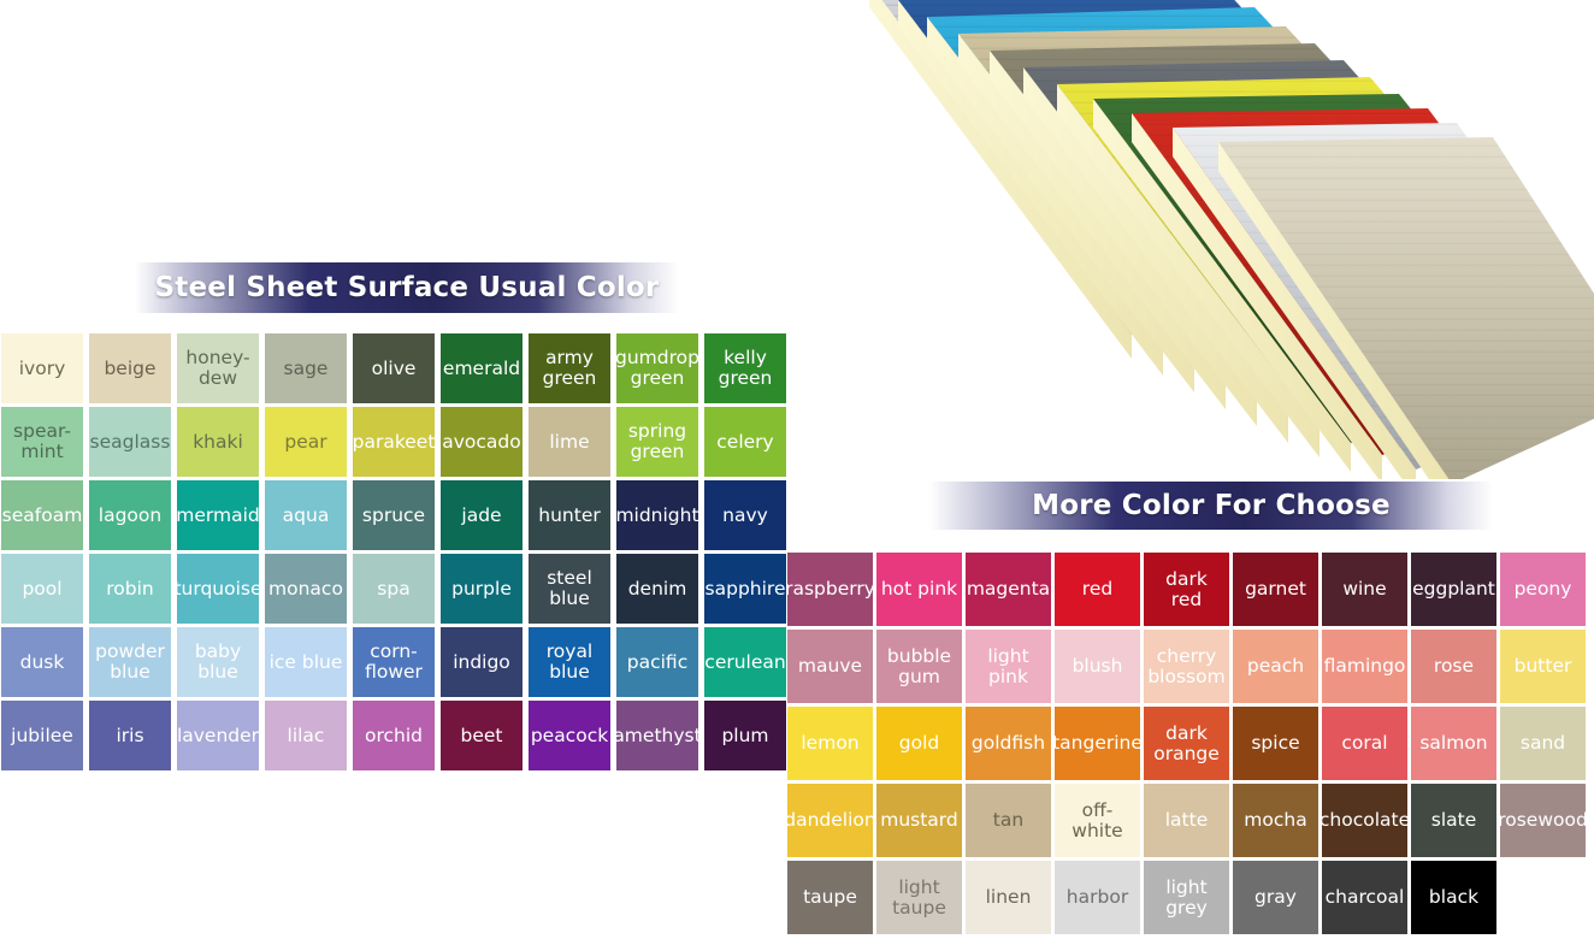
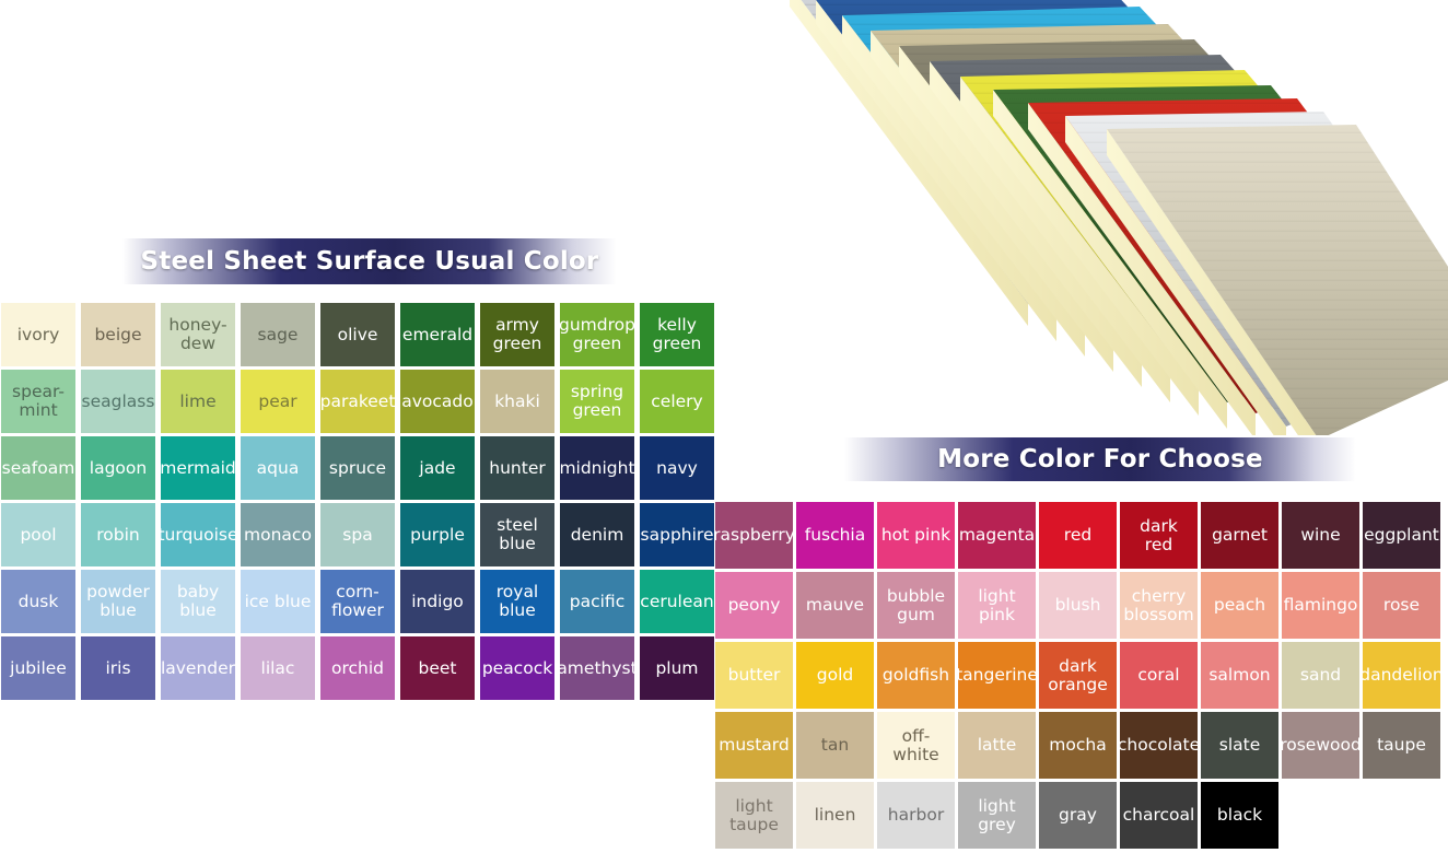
  Steel Sheet Surface Usual Color
  ivory
  beige
  honey-
  dew
  sage
  olive
  emerald
  army
  green
  gumdrop
  green
  kelly
  green
  spear-
  mint
  seaglass
- khaki
+ lime
  pear
  parakeet
  avocado
- lime
+ khaki
  spring
  green
  celery
  seafoam
  lagoon
  mermaid
  aqua
  spruce
  jade
  hunter
  midnight
  navy
  pool
  robin
  turquoise
  monaco
  spa
  purple
  steel
  blue
  denim
  sapphire
  dusk
  powder
  blue
  baby
  blue
  ice blue
  corn-
  flower
  indigo
  royal
  blue
  pacific
  cerulean
  jubilee
  iris
  lavender
  lilac
  orchid
  beet
  peacock
  amethyst
  plum
  More Color For Choose
  raspberry
+ fuschia
  hot pink
  magenta
  red
  dark
  red
  garnet
  wine
  eggplant
  peony
  mauve
  bubble
  gum
  light
  pink
  blush
  cherry
  blossom
  peach
  flamingo
  rose
  butter
- lemon
  gold
  goldfish
  tangerine
  dark
  orange
- spice
  coral
  salmon
  sand
  dandelion
  mustard
  tan
  off-white
  latte
  mocha
  chocolate
  slate
  rosewood
  taupe
  light
  taupe
  linen
  harbor
  light grey
  gray
  charcoal
  black
